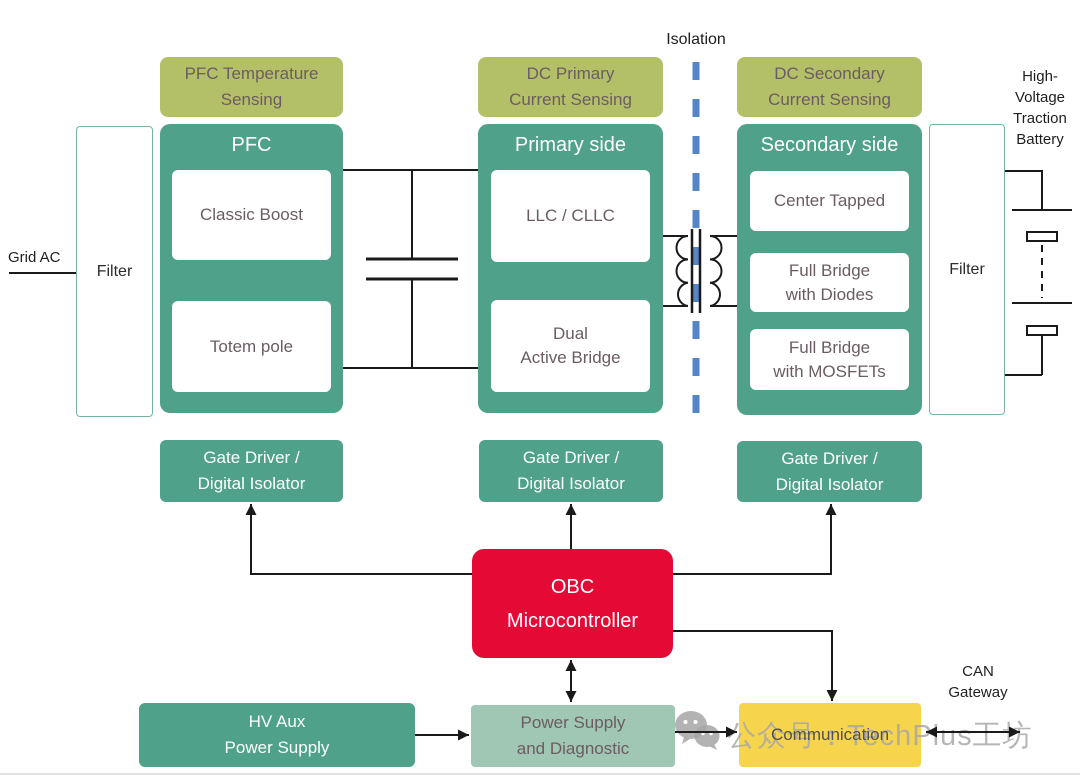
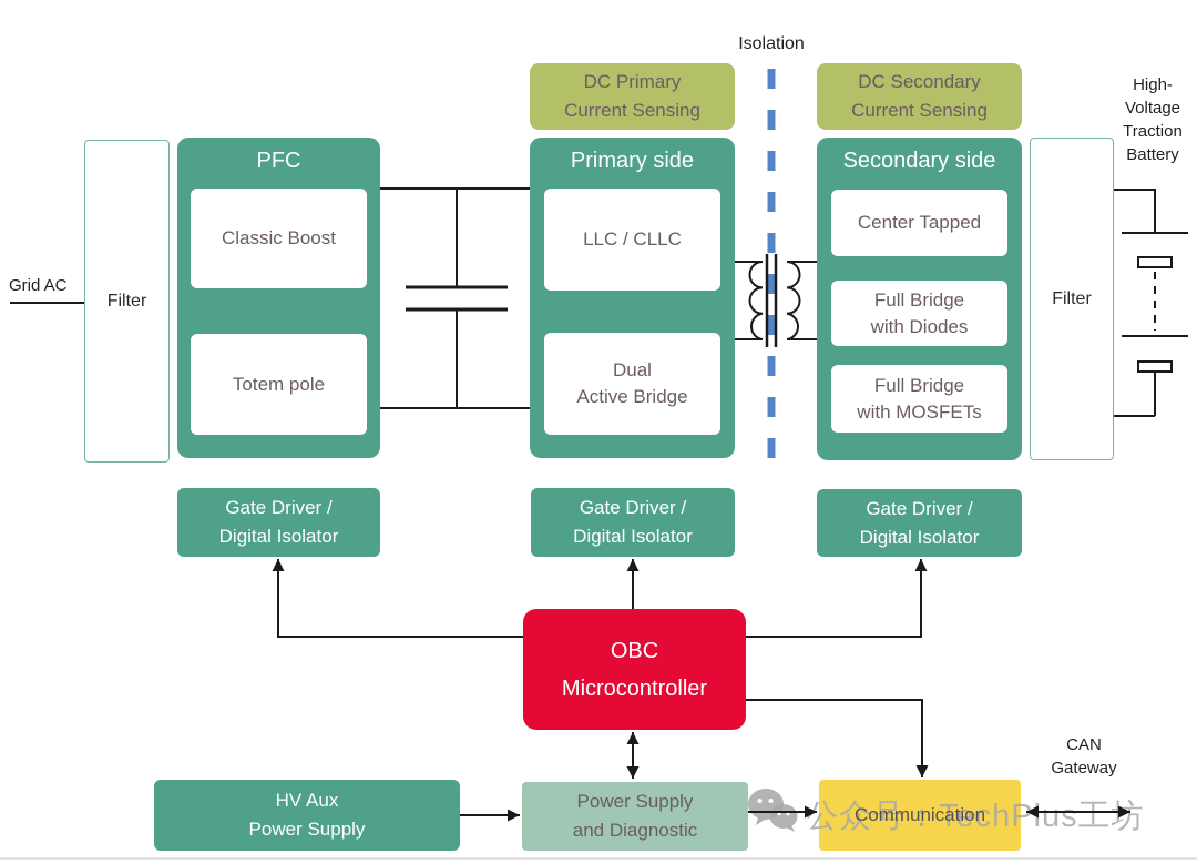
- PFC Temperature
- Sensing
  DC Primary
  Current Sensing
  DC Secondary
  Current Sensing
  Isolation
  Grid AC
  Filter
  PFC
  Classic Boost
  Totem pole
  Primary side
  LLC / CLLC
  Dual
  Active Bridge
  Secondary side
  Center Tapped
  Full Bridge
  with Diodes
  Full Bridge
  with MOSFETs
  Filter
  High-
  Voltage
  Traction
  Battery
  Gate Driver /
  Digital Isolator
  Gate Driver /
  Digital Isolator
  Gate Driver /
  Digital Isolator
  OBC
  Microcontroller
  HV Aux
  Power Supply
  Power Supply
  and Diagnostic
  CAN
  Gateway
  公众号：TechPlus工坊
  Communication
